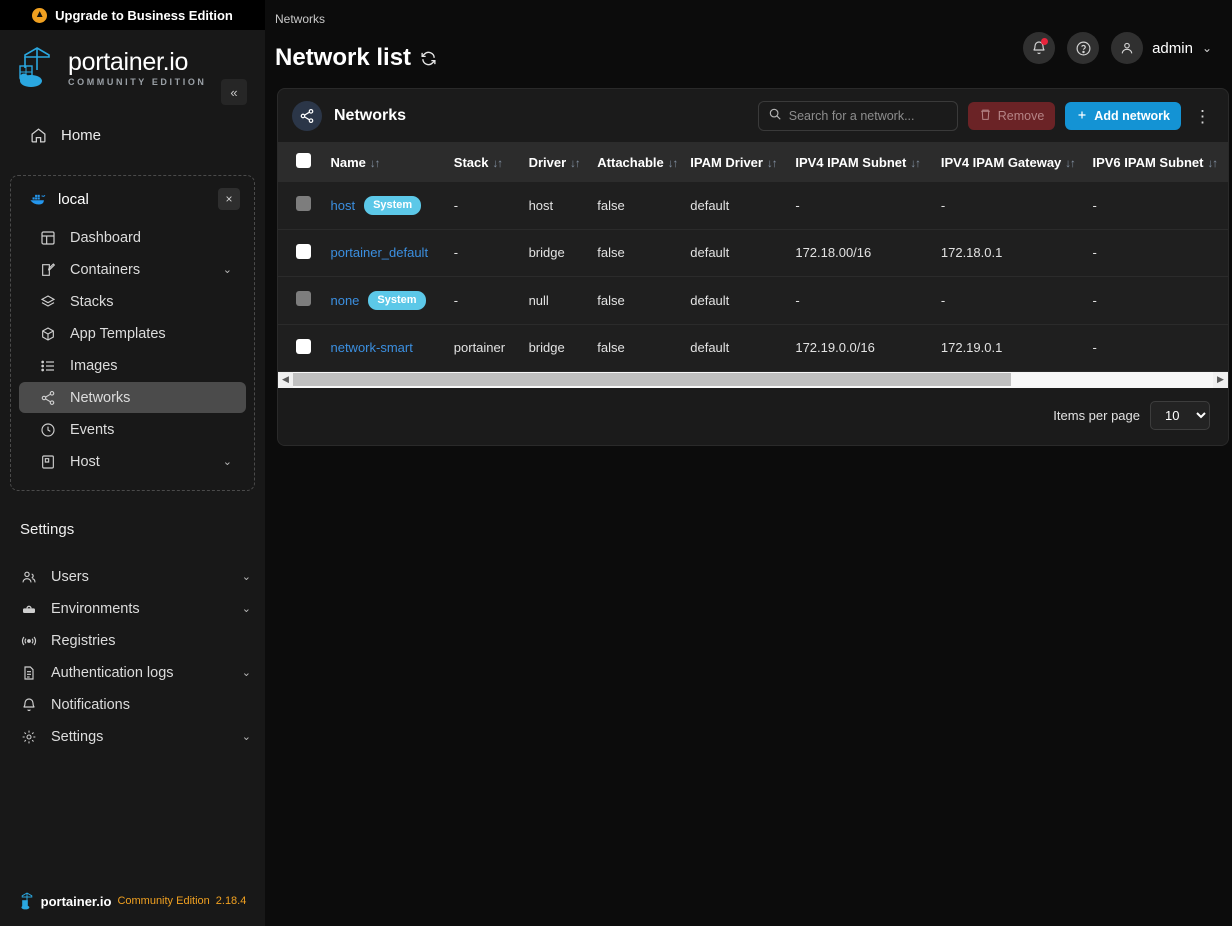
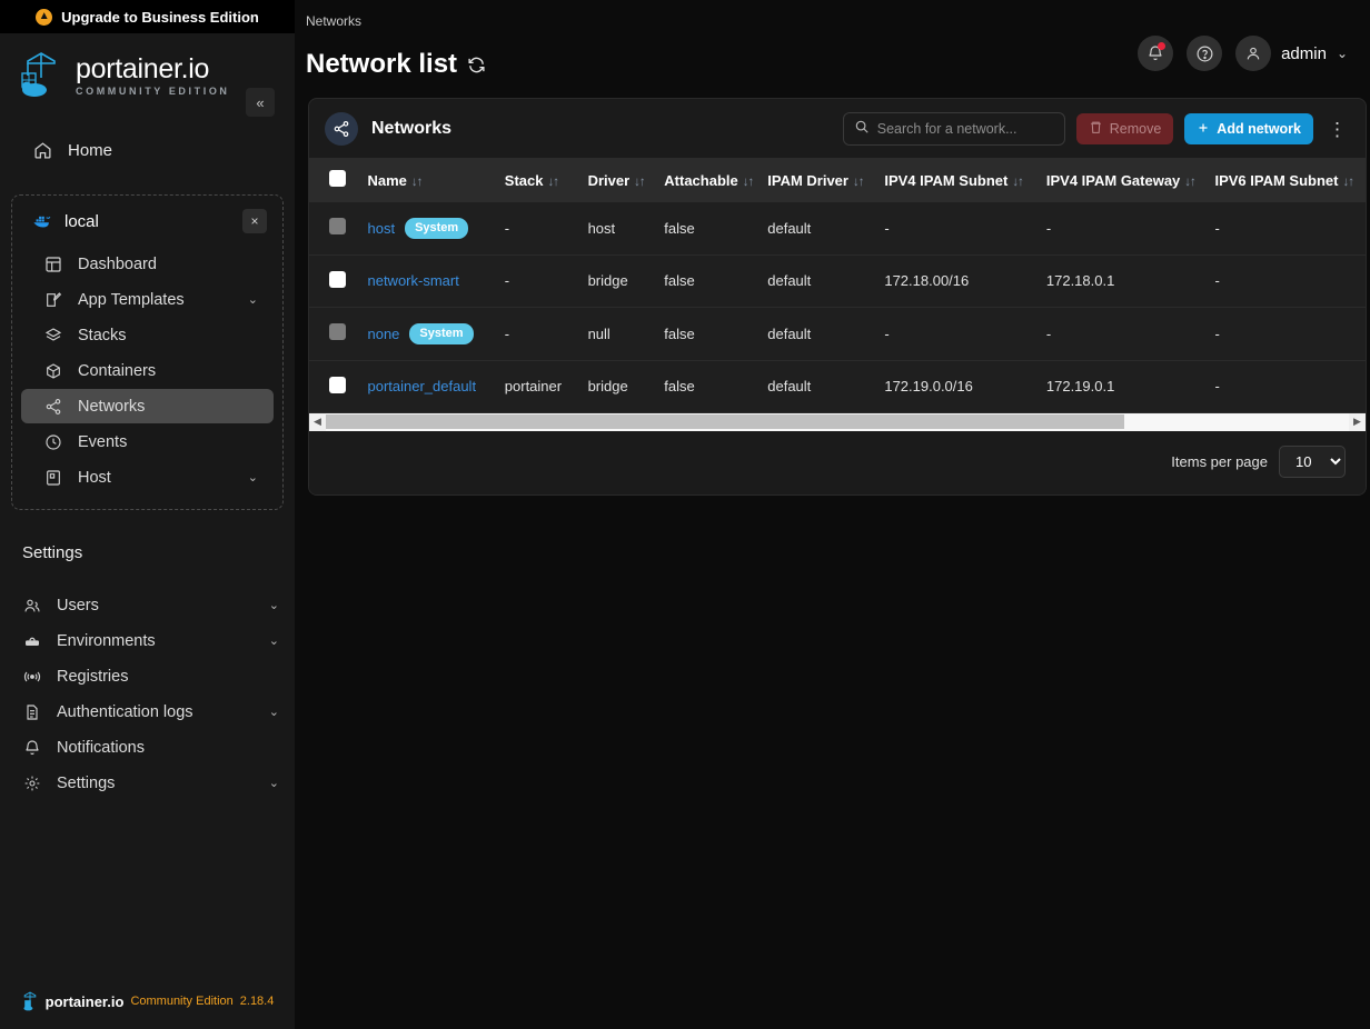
  ▲
  Upgrade to Business Edition
  portainer.io
  COMMUNITY EDITION
  «
  Home
  local
  ×
  Dashboard
- Containers
+ App Templates
  ⌄
  Stacks
- App Templates
+ Containers
- Images
  Networks
  Events
  Host
  ⌄
  Settings
  Users
  ⌄
  Environments
  ⌄
  Registries
  Authentication logs
  ⌄
  Notifications
  Settings
  ⌄
  portainer.io
  Community Edition
  2.18.4
  Networks
  Network list
  admin
  ⌄
  Networks
  Search for a network...
  Remove
  Add network
  ⋮
  	Name ↓↑	Stack ↓↑	Driver ↓↑	Attachable ↓↑	IPAM Driver ↓↑	IPV4 IPAM Subnet ↓↑	IPV4 IPAM Gateway ↓↑	IPV6 IPAM Subnet ↓↑
  	host System	-	host	false	default	-	-	-
- 	portainer_default	-	bridge	false	default	172.18.00/16	172.18.0.1	-
+ 	network-smart	-	bridge	false	default	172.18.00/16	172.18.0.1	-
  	none System	-	null	false	default	-	-	-
- 	network-smart	portainer	bridge	false	default	172.19.0.0/16	172.19.0.1	-
+ 	portainer_default	portainer	bridge	false	default	172.19.0.0/16	172.19.0.1	-
  ◀
  ▶
  Items per page
  10
